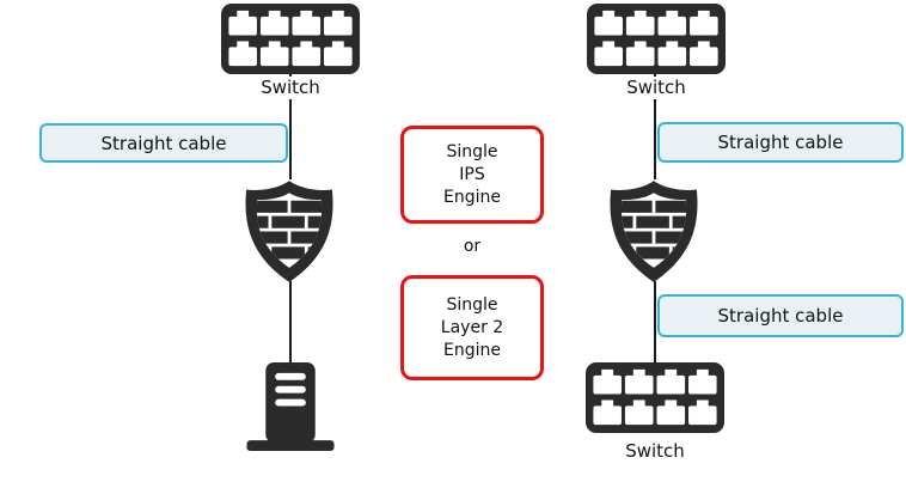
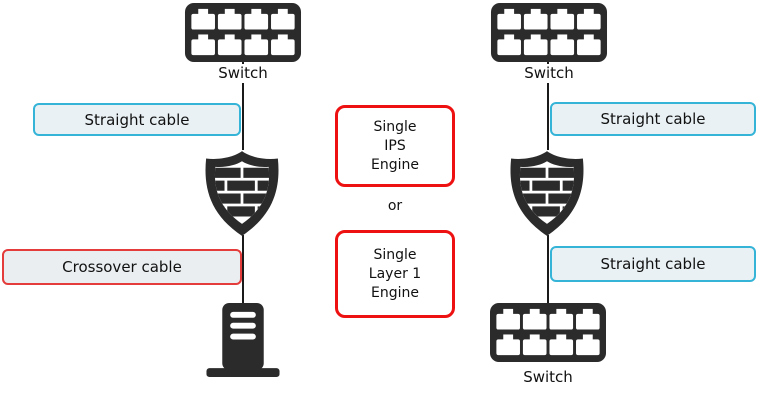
  Switch
  Straight cable
+ Crossover cable
  Single
  IPS
  Engine
  or
  Single
- Layer 2
+ Layer 1
  Engine
  Switch
  Straight cable
  Straight cable
  Switch
